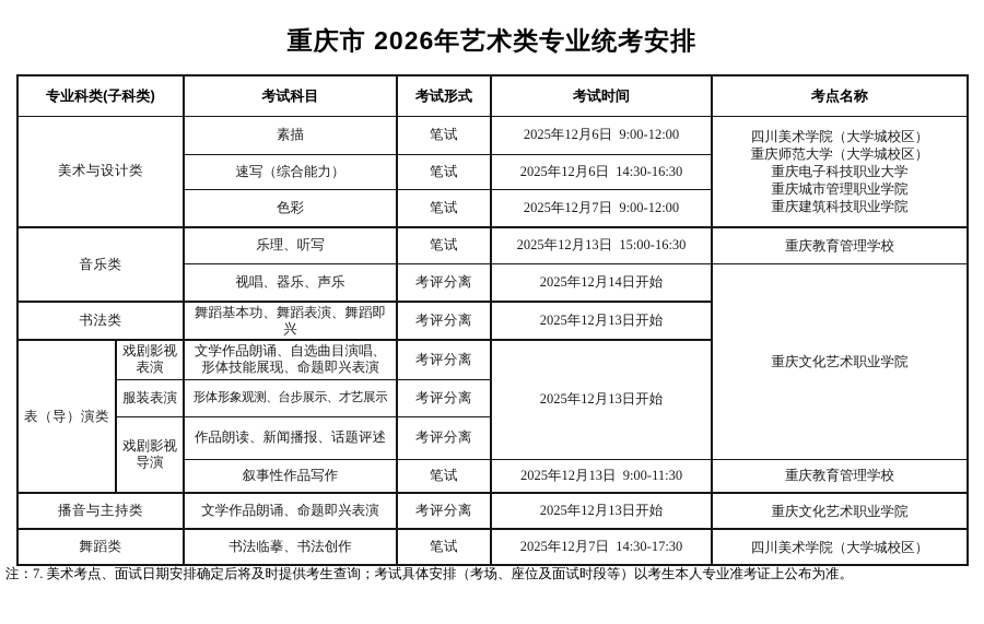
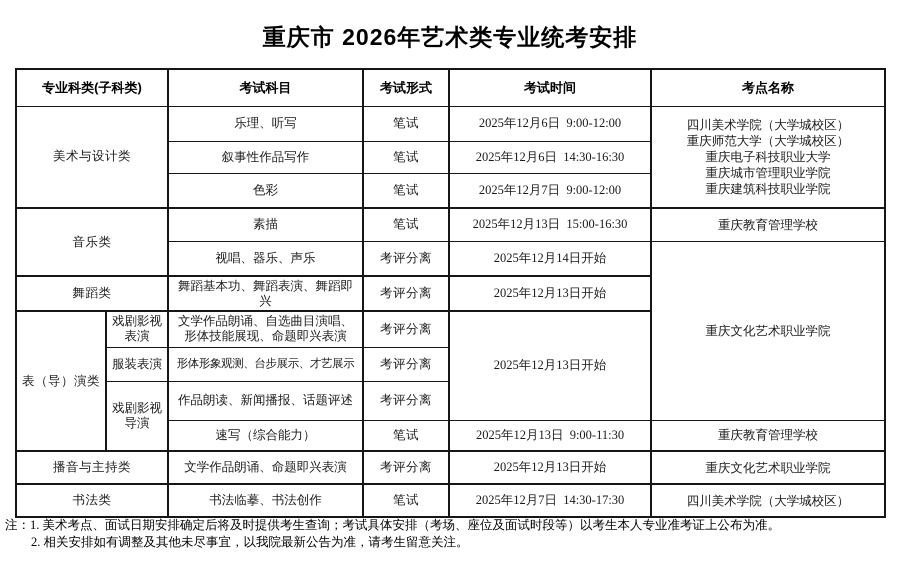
  重庆市 2026年艺术类专业统考安排
  专业科类(子科类)	考试科目	考试形式	考试时间	考点名称
- 美术与设计类	素描	笔试	2025年12月6日 9:00-12:00	四川美术学院（大学城校区） 重庆师范大学（大学城校区） 重庆电子科技职业大学 重庆城市管理职业学院 重庆建筑科技职业学院
+ 美术与设计类	乐理、听写	笔试	2025年12月6日 9:00-12:00	四川美术学院（大学城校区） 重庆师范大学（大学城校区） 重庆电子科技职业大学 重庆城市管理职业学院 重庆建筑科技职业学院
- 速写（综合能力）	笔试	2025年12月6日 14:30-16:30
+ 叙事性作品写作	笔试	2025年12月6日 14:30-16:30
  色彩	笔试	2025年12月7日 9:00-12:00
- 音乐类	乐理、听写	笔试	2025年12月13日 15:00-16:30	重庆教育管理学校
+ 音乐类	素描	笔试	2025年12月13日 15:00-16:30	重庆教育管理学校
  视唱、器乐、声乐	考评分离	2025年12月14日开始	重庆文化艺术职业学院
- 书法类	舞蹈基本功、舞蹈表演、舞蹈即兴	考评分离	2025年12月13日开始
+ 舞蹈类	舞蹈基本功、舞蹈表演、舞蹈即兴	考评分离	2025年12月13日开始
  表（导）演类	戏剧影视表演	文学作品朗诵、自选曲目演唱、形体技能展现、命题即兴表演	考评分离	2025年12月13日开始
  服装表演	形体形象观测、台步展示、才艺展示	考评分离
  戏剧影视导演	作品朗读、新闻播报、话题评述	考评分离
- 叙事性作品写作	笔试	2025年12月13日 9:00-11:30	重庆教育管理学校
+ 速写（综合能力）	笔试	2025年12月13日 9:00-11:30	重庆教育管理学校
  播音与主持类	文学作品朗诵、命题即兴表演	考评分离	2025年12月13日开始	重庆文化艺术职业学院
- 舞蹈类	书法临摹、书法创作	笔试	2025年12月7日 14:30-17:30	四川美术学院（大学城校区）
+ 书法类	书法临摹、书法创作	笔试	2025年12月7日 14:30-17:30	四川美术学院（大学城校区）
- 注：7. 美术考点、面试日期安排确定后将及时提供考生查询；考试具体安排（考场、座位及面试时段等）以考生本人专业准考证上公布为准。
+ 注：1. 美术考点、面试日期安排确定后将及时提供考生查询；考试具体安排（考场、座位及面试时段等）以考生本人专业准考证上公布为准。
+ 2. 相关安排如有调整及其他未尽事宜，以我院最新公告为准，请考生留意关注。
